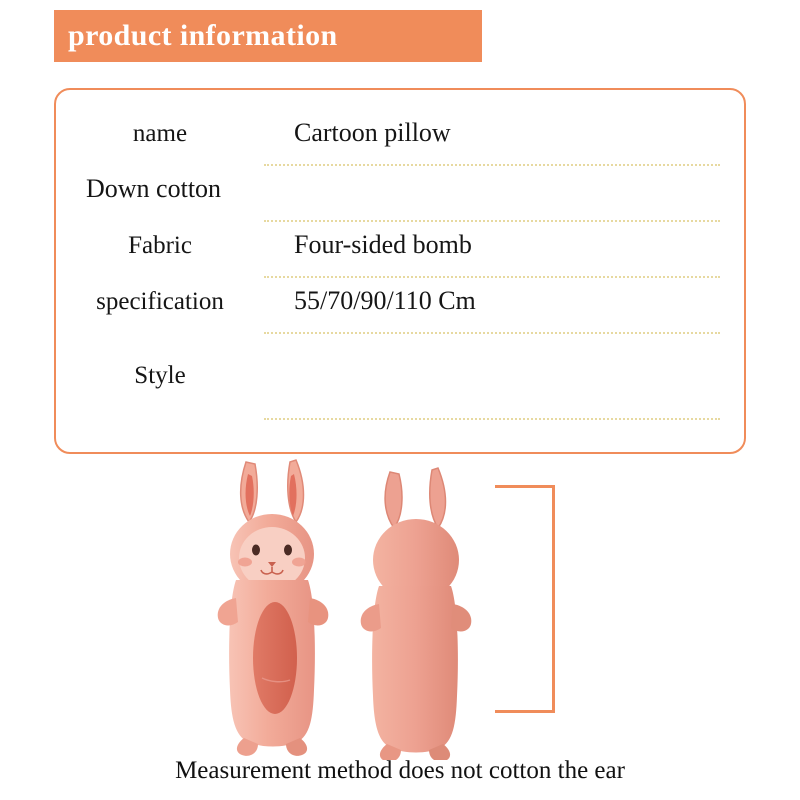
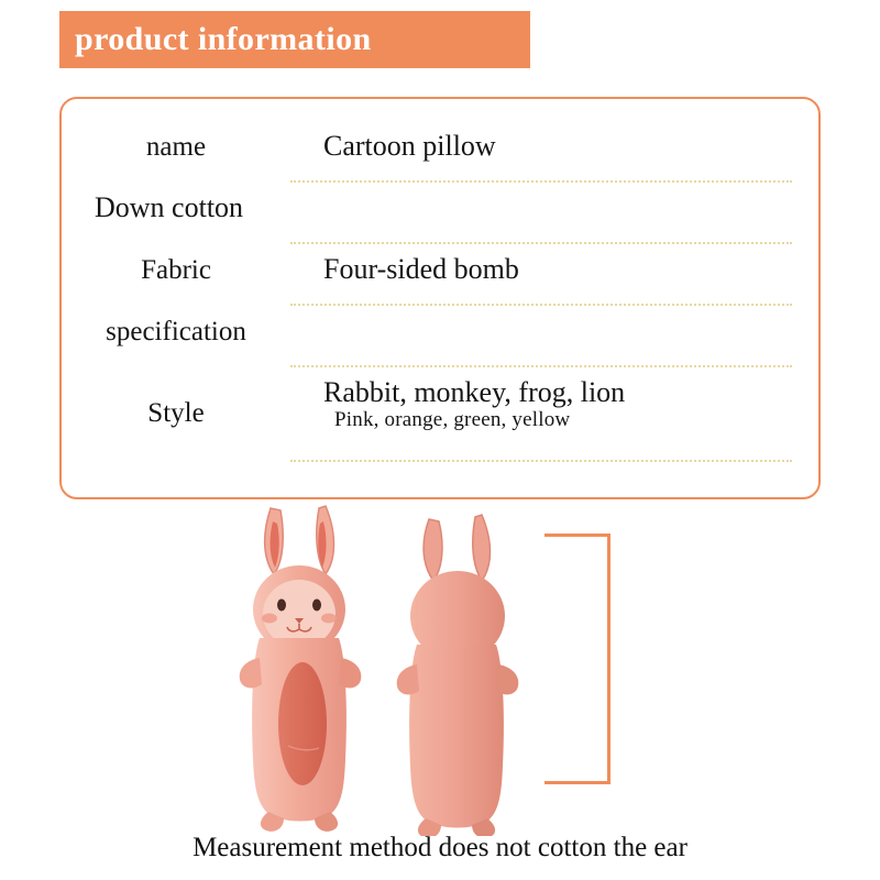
  product information
  name
  Cartoon pillow
  Down cotton
  Fabric
  Four-sided bomb
  specification
- 55/70/90/110 Cm
  Style
+ Rabbit, monkey, frog, lion
+ Pink, orange, green, yellow
  Measurement method does not cotton the ear
